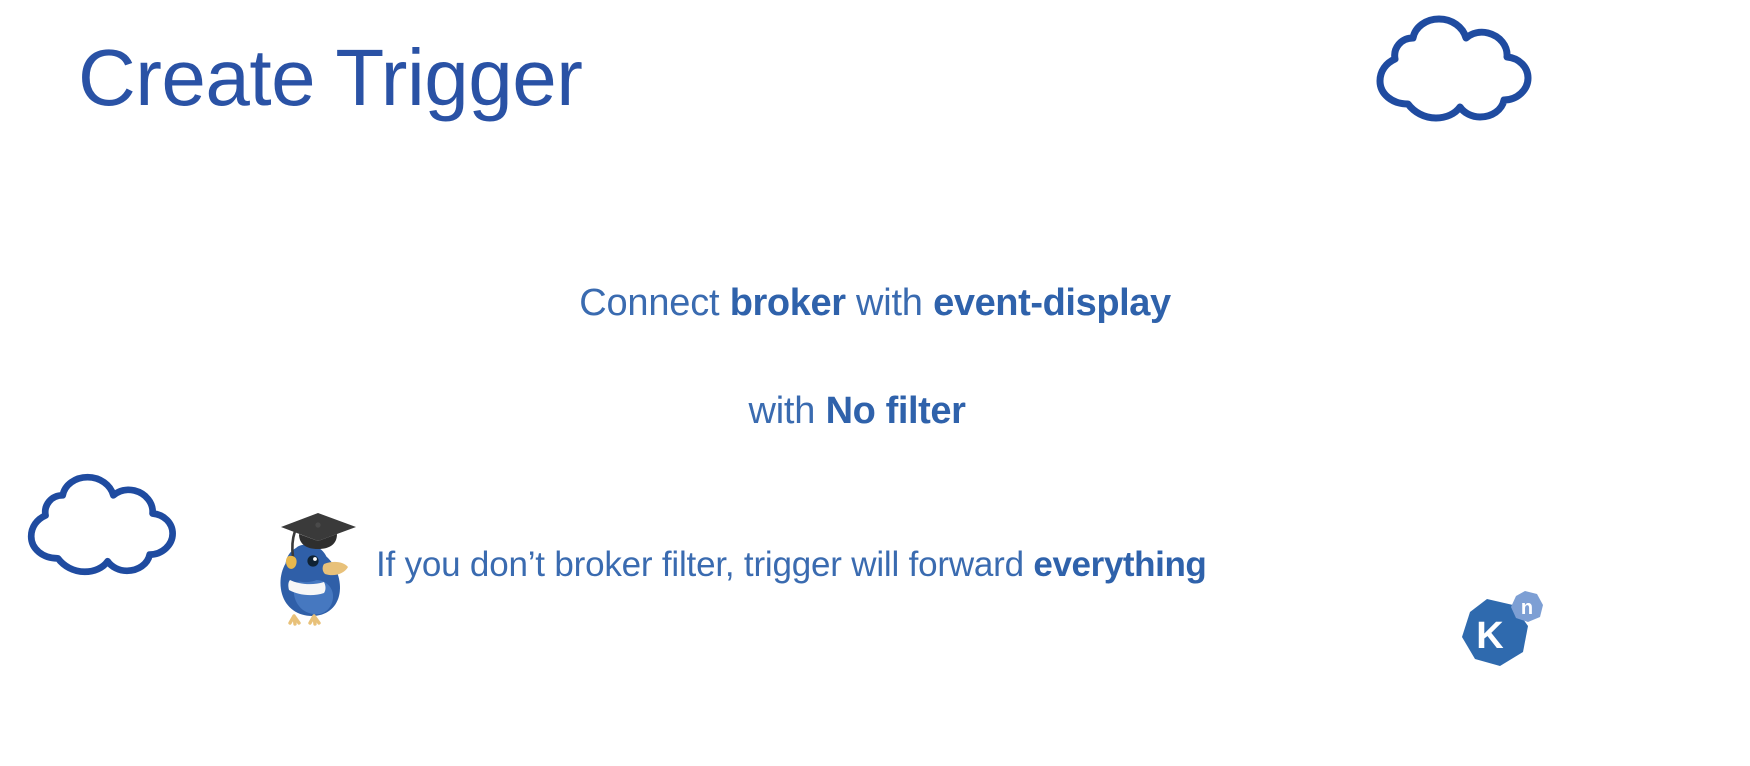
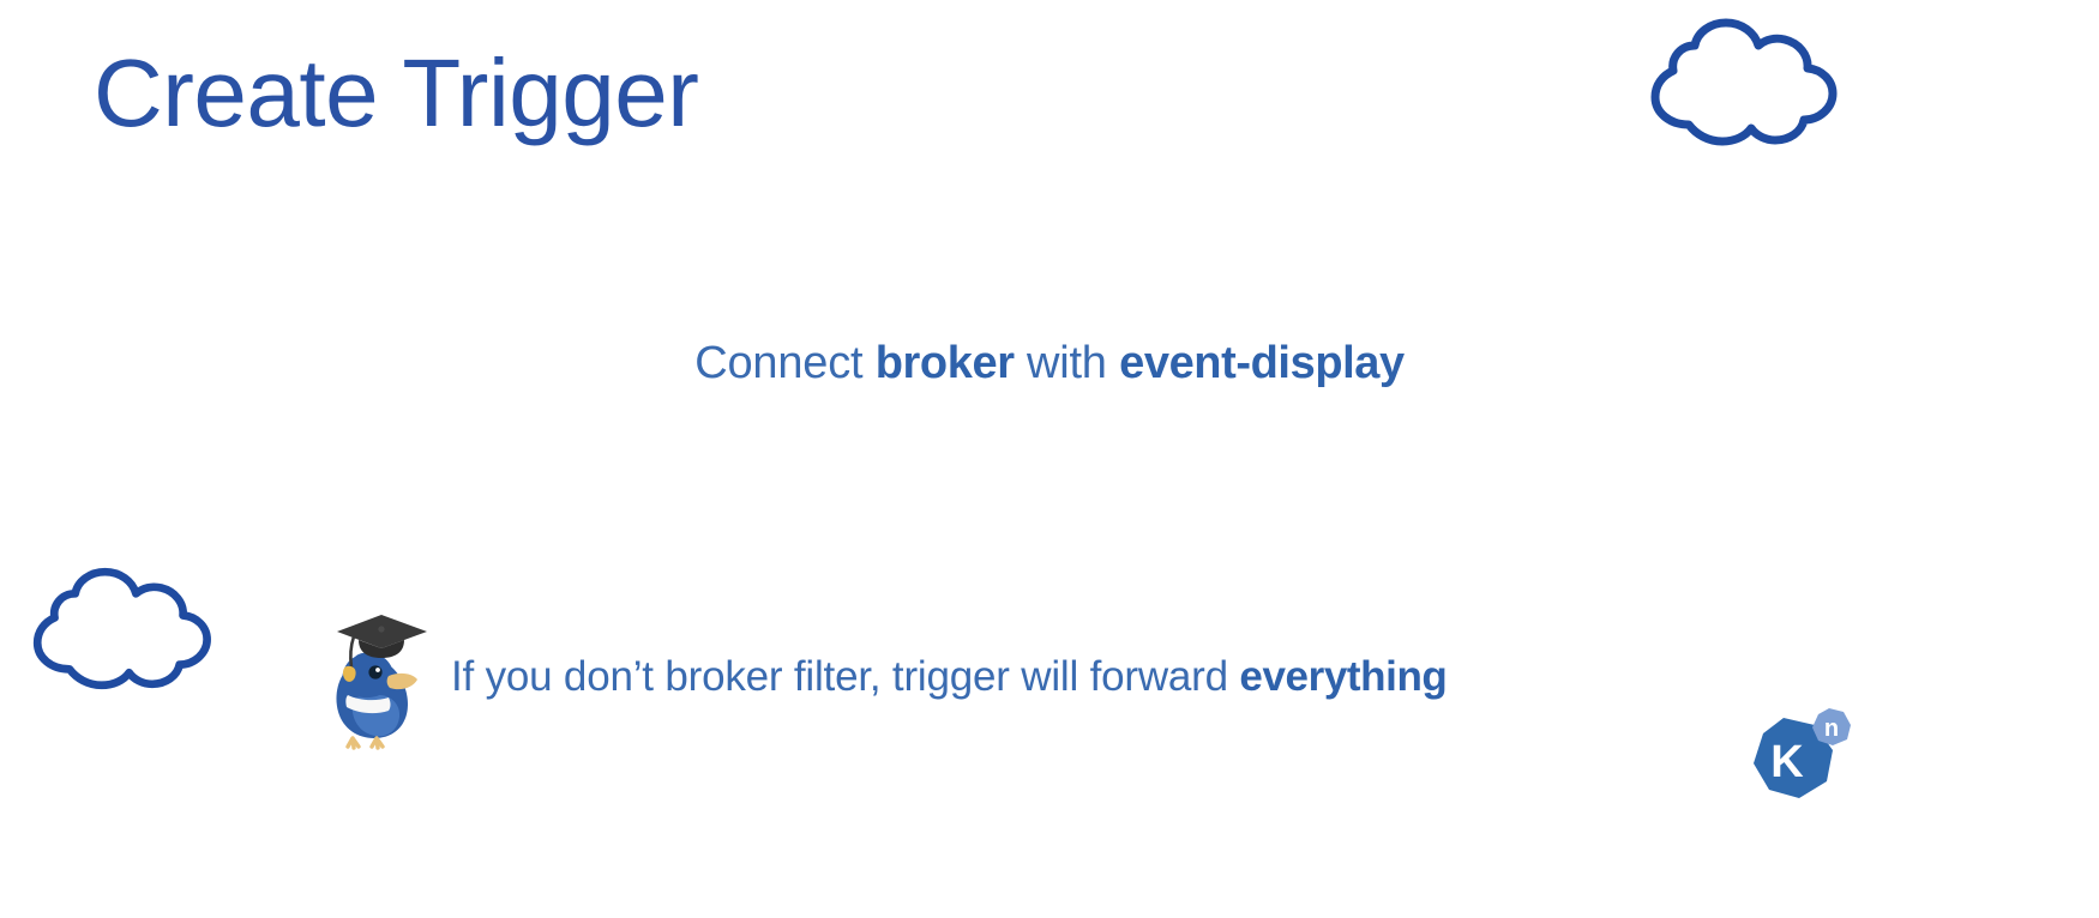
  Create Trigger
  Connect broker with event-display
- with No filter
  If you don’t broker filter, trigger will forward everything
  K
  n
